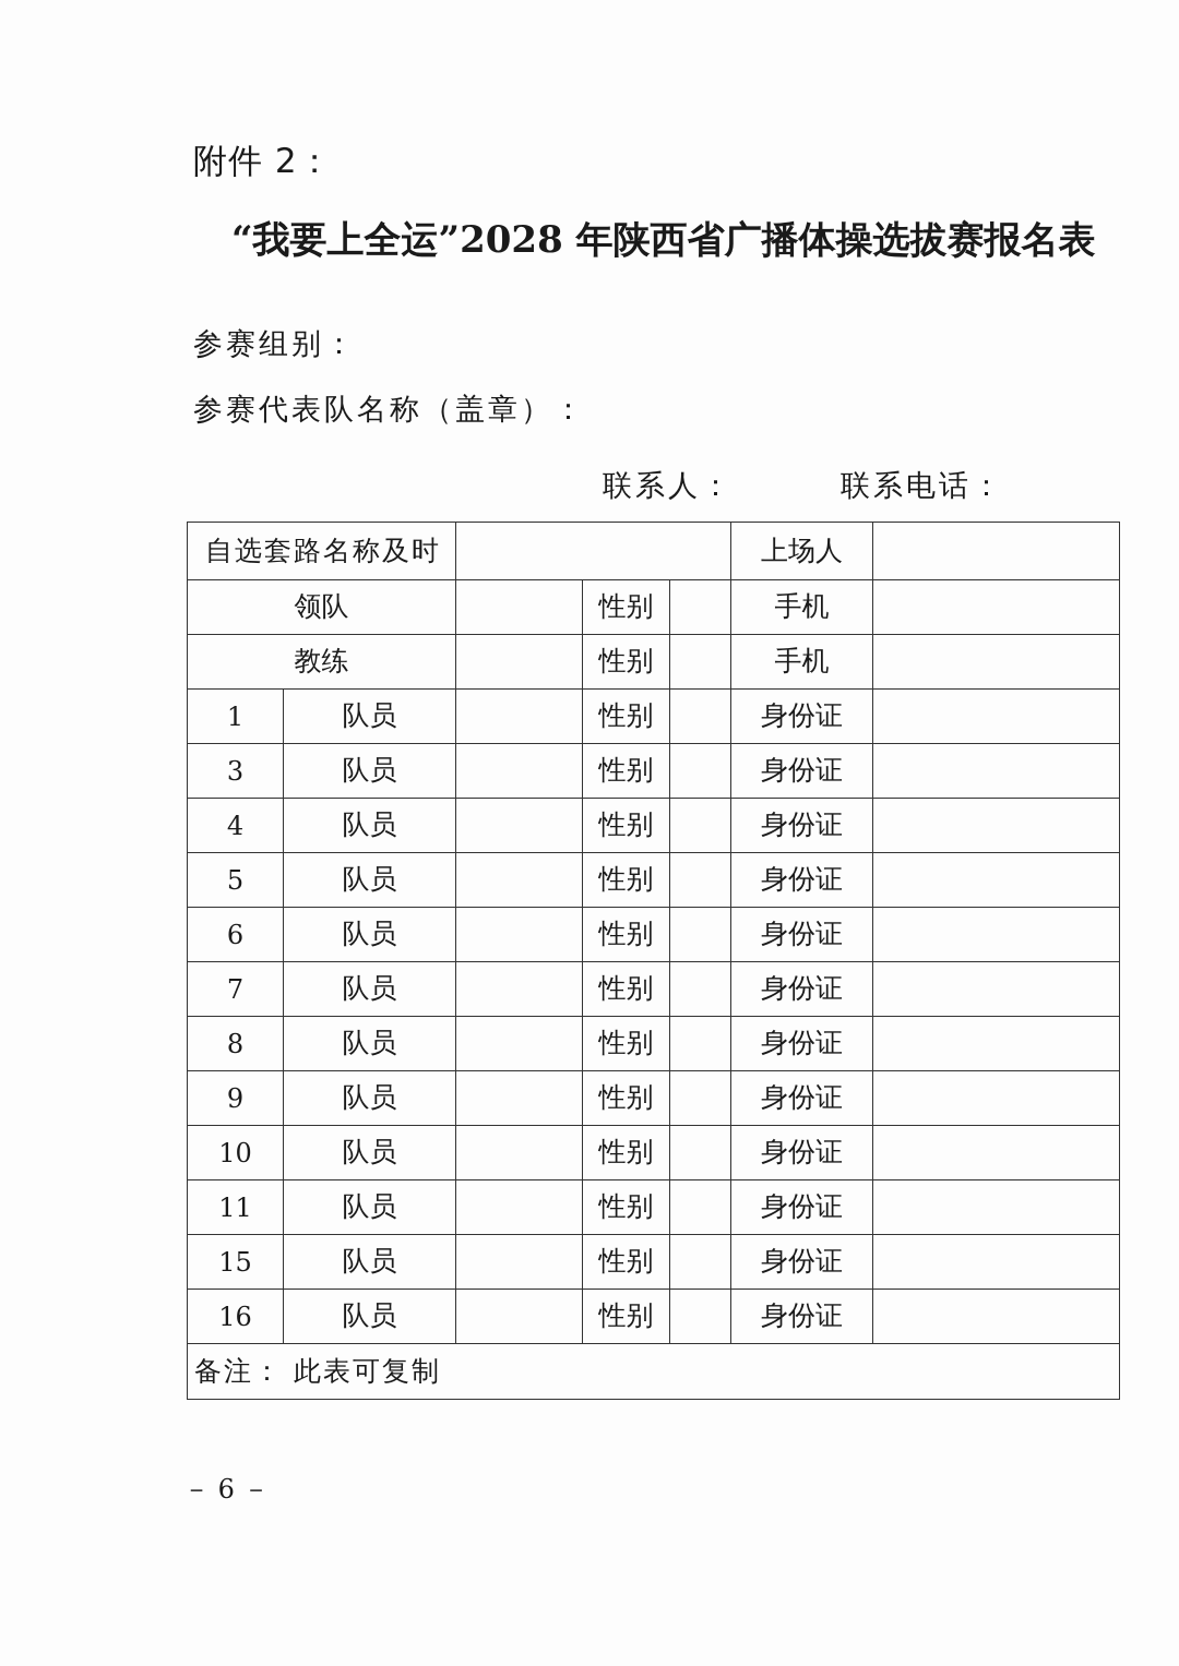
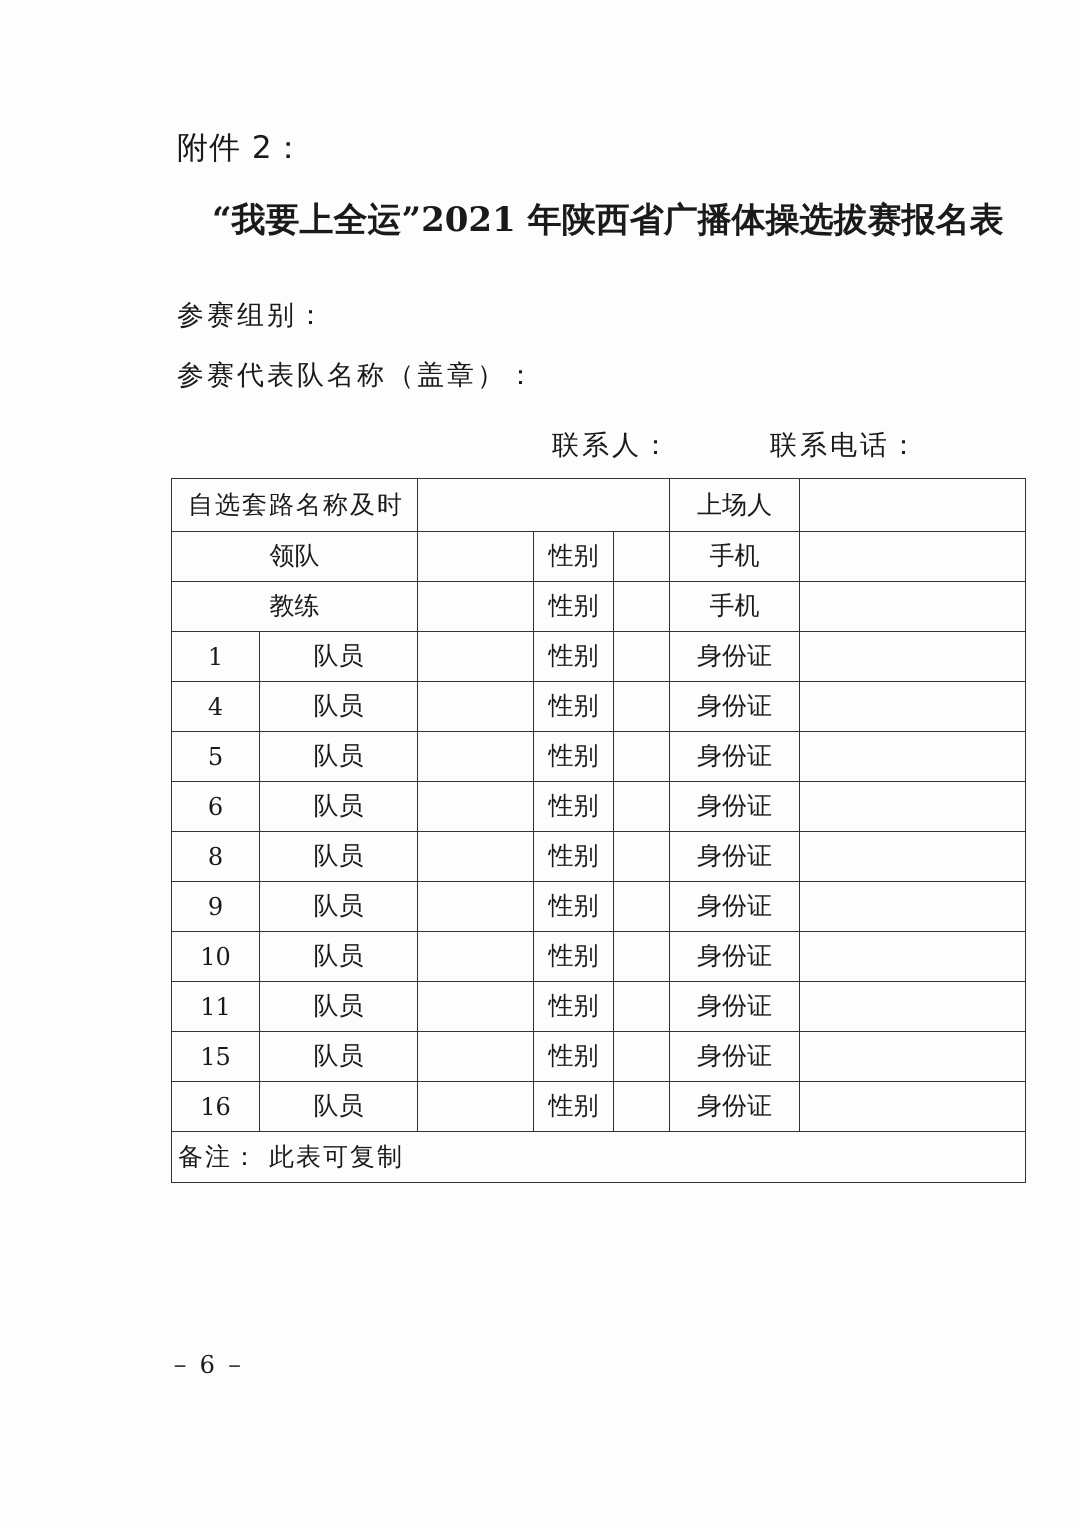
  附件 2：
- “我要上全运”2028 年陕西省广播体操选拔赛报名表
+ “我要上全运”2021 年陕西省广播体操选拔赛报名表
  参赛组别：
  参赛代表队名称（盖章）：
  联系人：
  联系电话：
  自选套路名称及时		上场人
  领队		性别		手机
  教练		性别		手机
  1	队员		性别		身份证
- 3	队员		性别		身份证
  4	队员		性别		身份证
  5	队员		性别		身份证
  6	队员		性别		身份证
- 7	队员		性别		身份证
  8	队员		性别		身份证
  9	队员		性别		身份证
  10	队员		性别		身份证
  11	队员		性别		身份证
  15	队员		性别		身份证
  16	队员		性别		身份证
  备注： 此表可复制
  － 6 －
